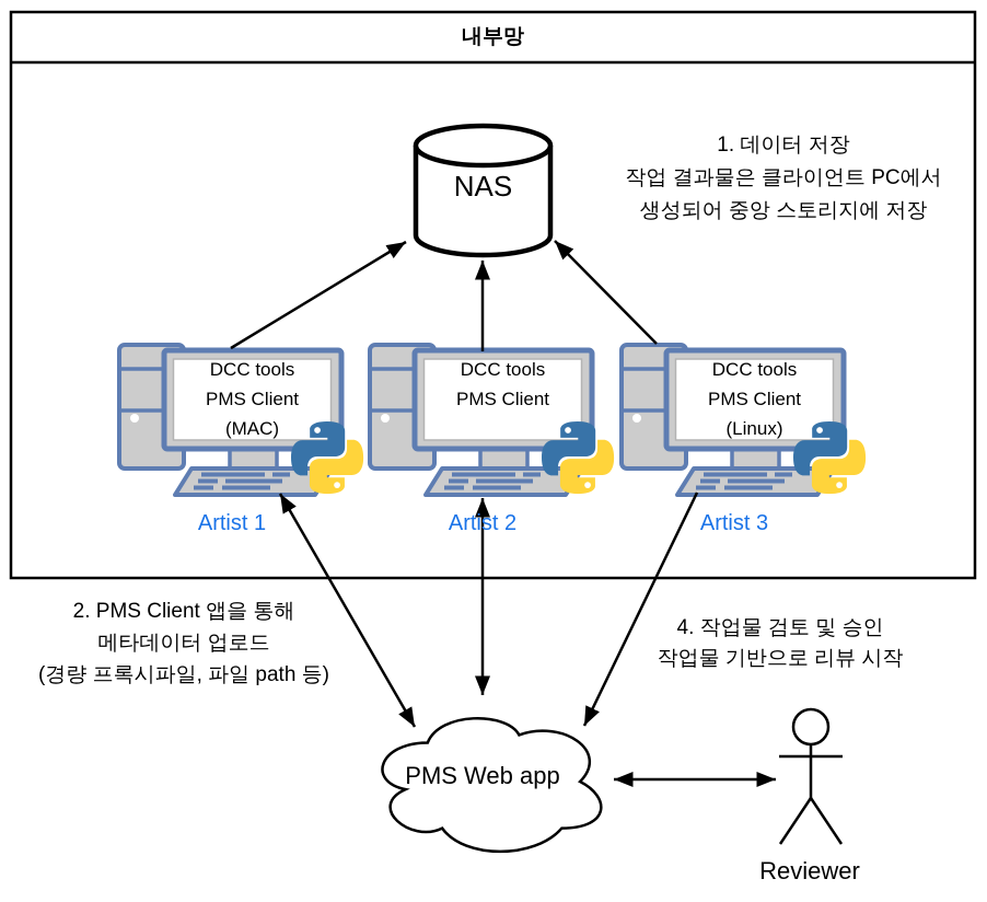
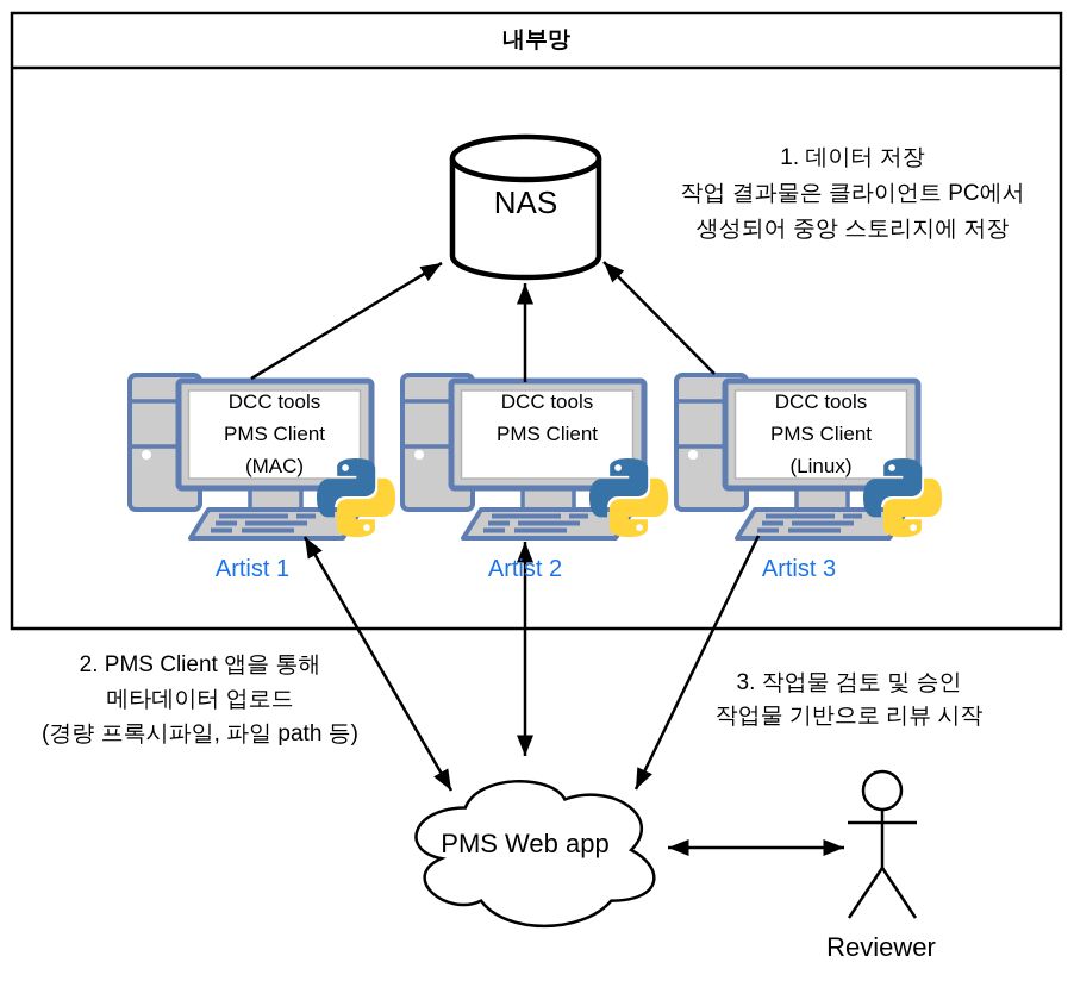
  내부망
  NAS
  1. 데이터 저장
  작업 결과물은 클라이언트 PC에서
  생성되어 중앙 스토리지에 저장
  2. PMS Client 앱을 통해
  메타데이터 업로드
  (경량 프록시파일, 파일 path 등)
- 4. 작업물 검토 및 승인
+ 3. 작업물 검토 및 승인
  작업물 기반으로 리뷰 시작
  DCC tools
  PMS Client
  (MAC)
  DCC tools
  PMS Client
  DCC tools
  PMS Client
  (Linux)
  Artist 1
  Artist 2
  Artist 3
  PMS Web app
  Reviewer
